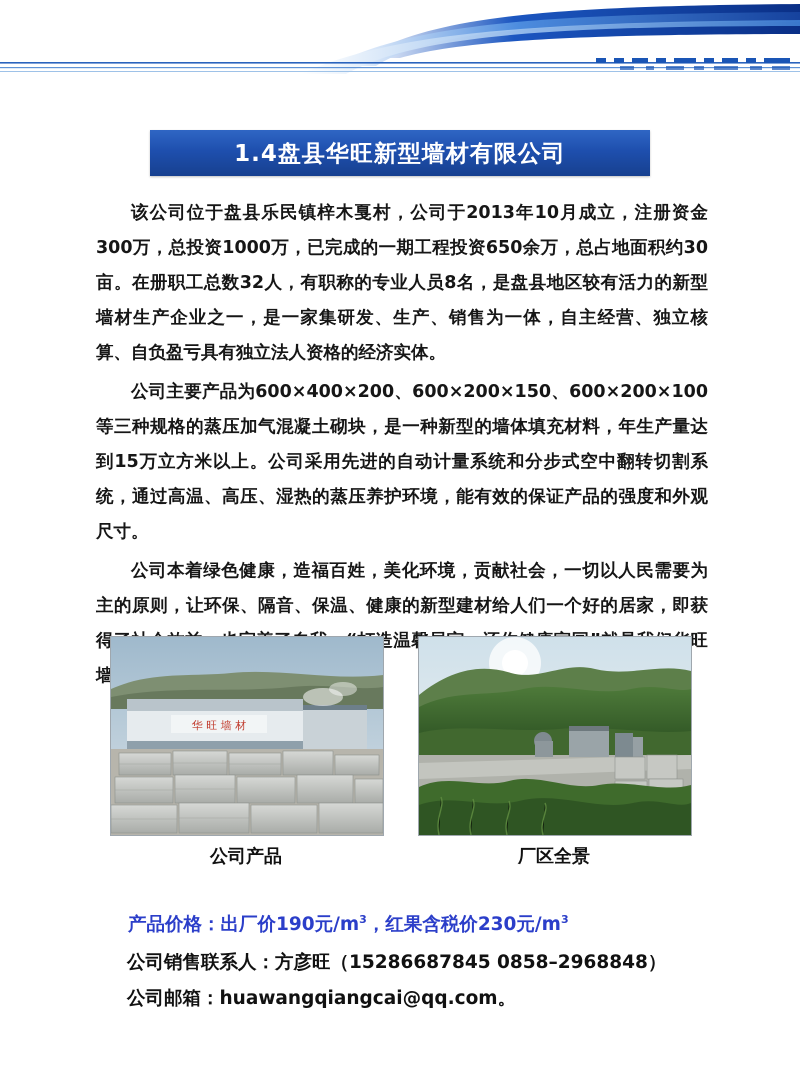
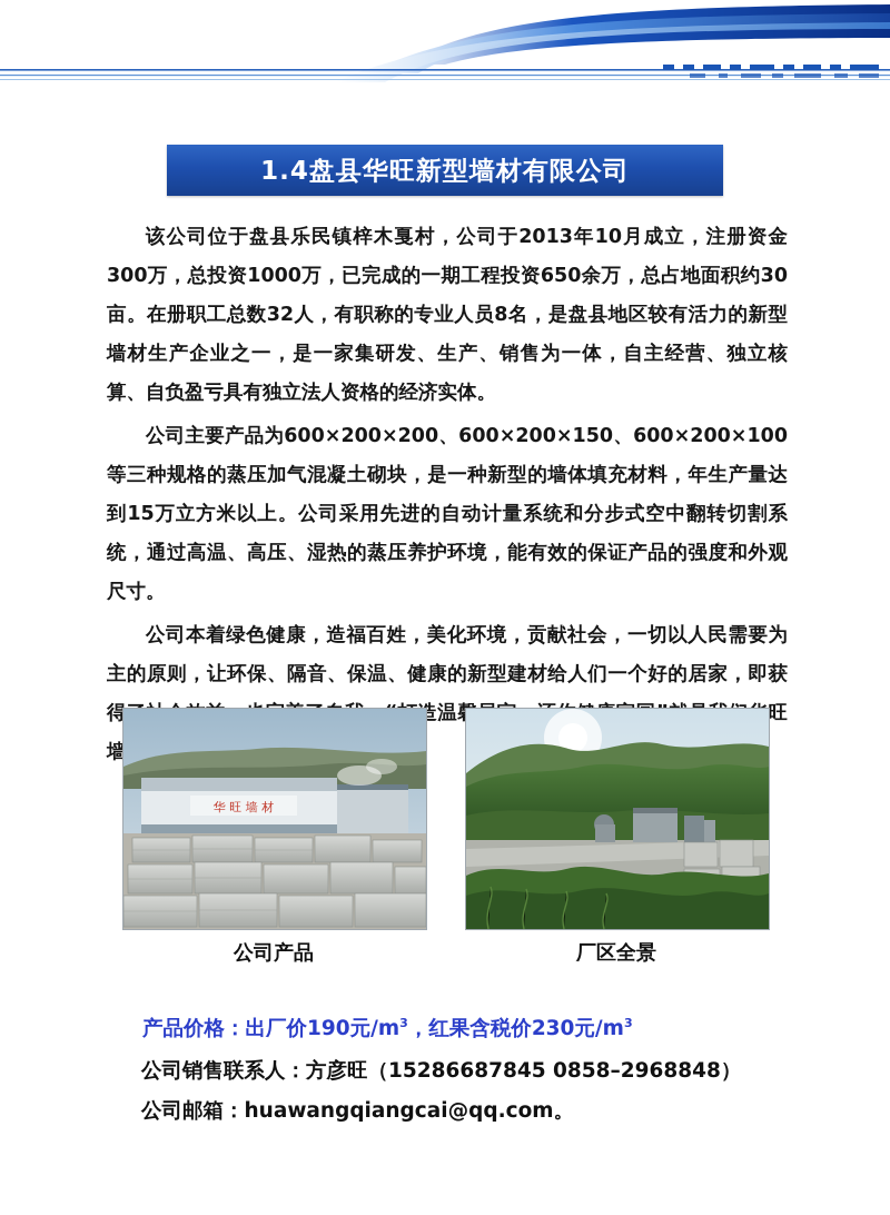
  1.4盘县华旺新型墙材有限公司
  该公司位于盘县乐民镇梓木戛村，公司于2013年10月成立，注册资金300万，总投资1000万，已完成的一期工程投资650余万，总占地面积约30亩。在册职工总数32人，有职称的专业人员8名，是盘县地区较有活力的新型墙材生产企业之一，是一家集研发、生产、销售为一体，自主经营、独立核算、自负盈亏具有独立法人资格的经济实体。
- 公司主要产品为600×400×200、600×200×150、600×200×100等三种规格的蒸压加气混凝土砌块，是一种新型的墙体填充材料，年生产量达到15万立方米以上。公司采用先进的自动计量系统和分步式空中翻转切割系统，通过高温、高压、湿热的蒸压养护环境，能有效的保证产品的强度和外观尺寸。
+ 公司主要产品为600×200×200、600×200×150、600×200×100等三种规格的蒸压加气混凝土砌块，是一种新型的墙体填充材料，年生产量达到15万立方米以上。公司采用先进的自动计量系统和分步式空中翻转切割系统，通过高温、高压、湿热的蒸压养护环境，能有效的保证产品的强度和外观尺寸。
  华 旺 墙 材
  公司产品
  厂区全景
  产品价格：出厂价190元/m3，红果含税价230元/m3
  公司销售联系人：方彦旺（15286687845 0858–2968848）
  公司邮箱：huawangqiangcai@qq.com。
